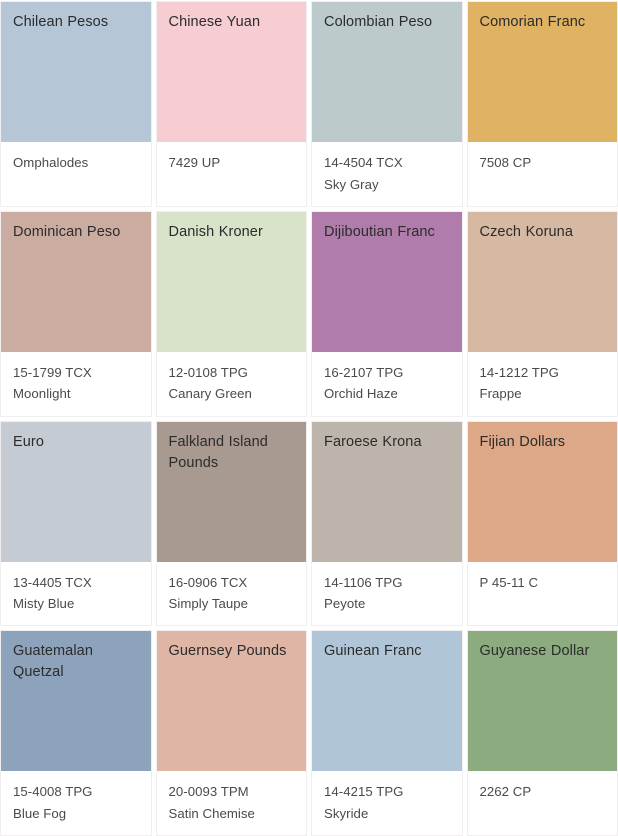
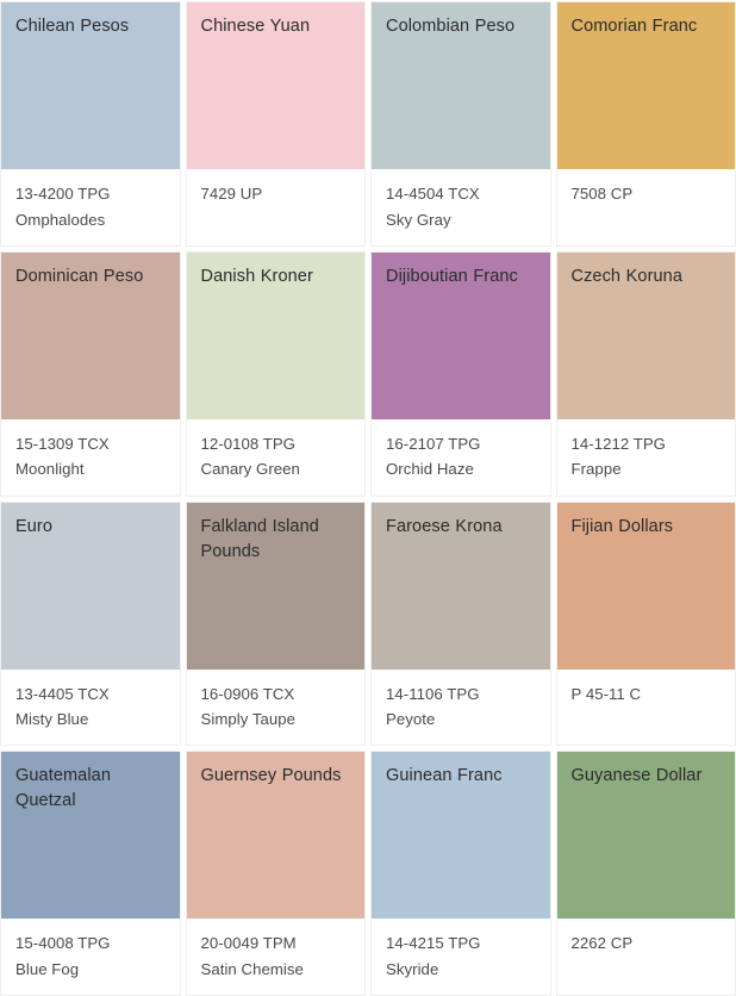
  Chilean Pesos
+ 13-4200 TPG
  Omphalodes
  Chinese Yuan
  7429 UP
  Colombian Peso
  14-4504 TCX
  Sky Gray
  Comorian Franc
  7508 CP
  Dominican Peso
- 15-1799 TCX
+ 15-1309 TCX
  Moonlight
  Danish Kroner
  12-0108 TPG
  Canary Green
  Dijiboutian Franc
  16-2107 TPG
  Orchid Haze
  Czech Koruna
  14-1212 TPG
  Frappe
  Euro
  13-4405 TCX
  Misty Blue
  Falkland Island Pounds
  16-0906 TCX
  Simply Taupe
  Faroese Krona
  14-1106 TPG
  Peyote
  Fijian Dollars
  P 45-11 C
  Guatemalan Quetzal
  15-4008 TPG
  Blue Fog
  Guernsey Pounds
- 20-0093 TPM
+ 20-0049 TPM
  Satin Chemise
  Guinean Franc
  14-4215 TPG
  Skyride
  Guyanese Dollar
  2262 CP
